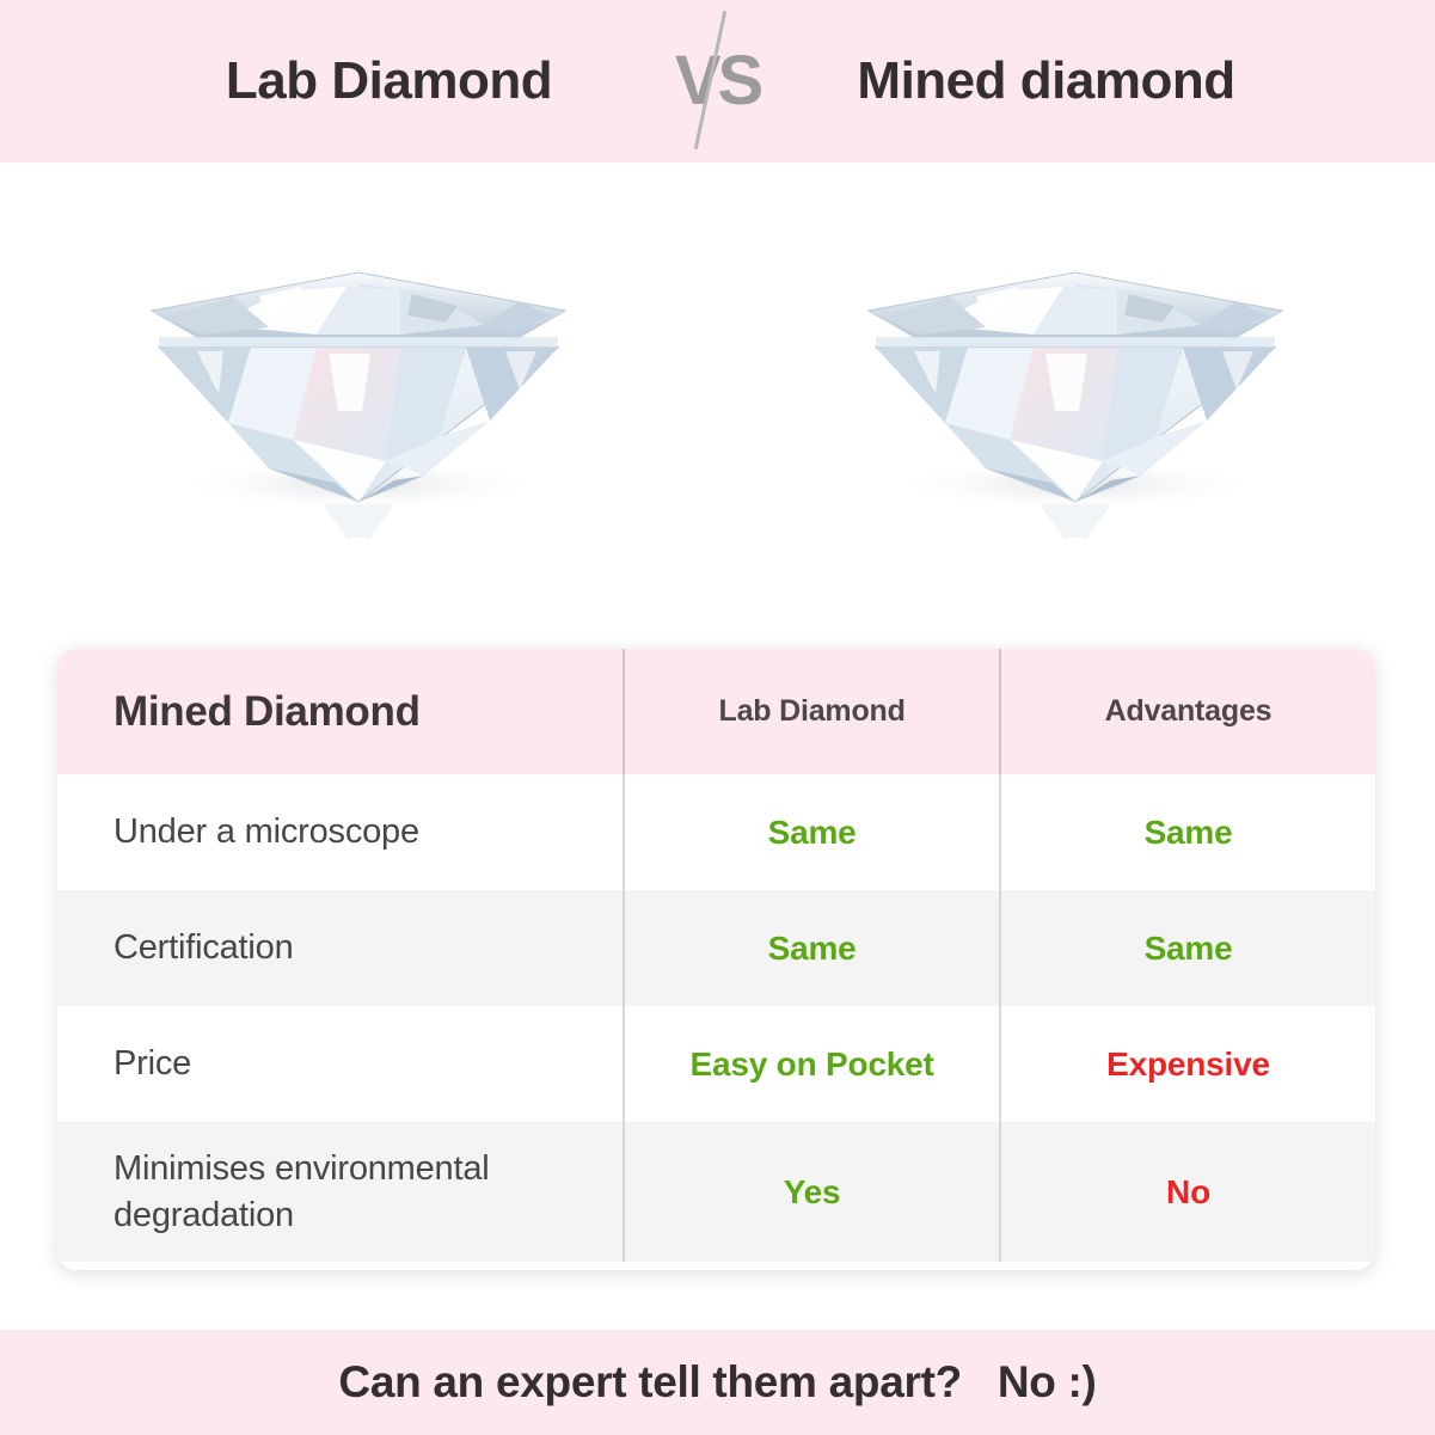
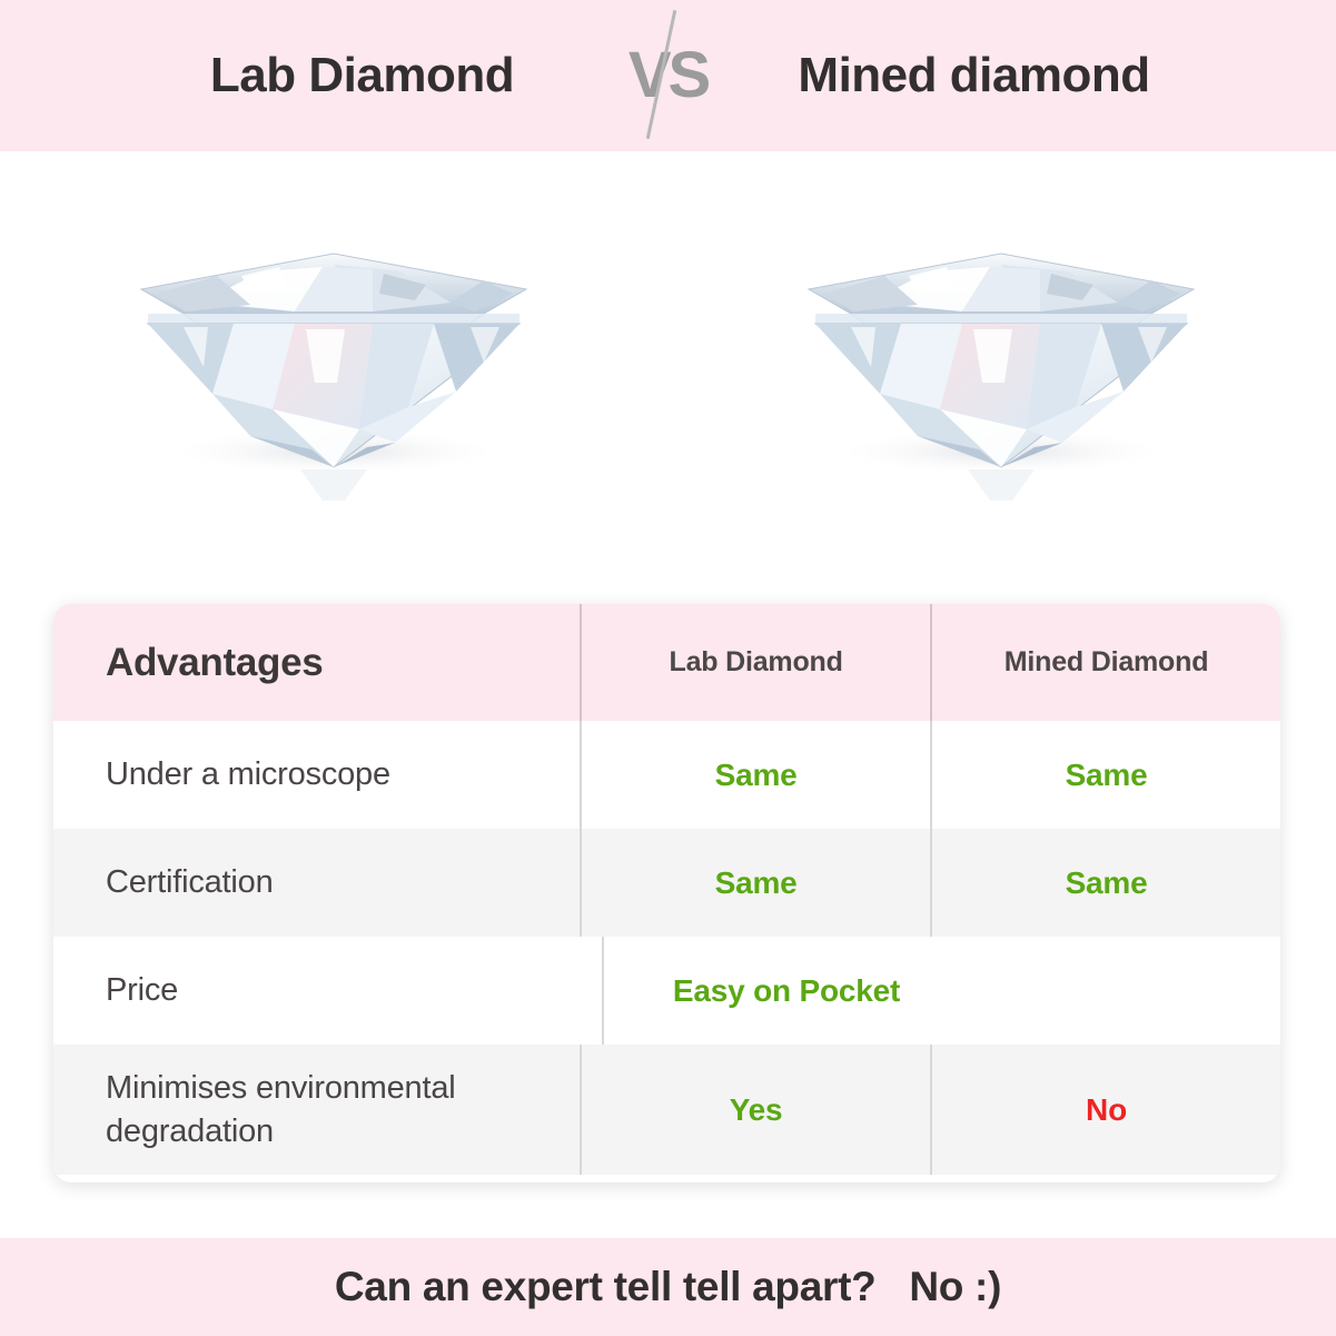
  Lab Diamond
  VS
  Mined diamond
- Mined Diamond
+ Advantages
  Lab Diamond
- Advantages
+ Mined Diamond
  Under a microscope
  Same
  Same
  Certification
  Same
  Same
  Price
  Easy on Pocket
- Expensive
  Minimises environmental degradation
  Yes
  No
- Can an expert tell them apart? No :)
+ Can an expert tell tell apart? No :)
